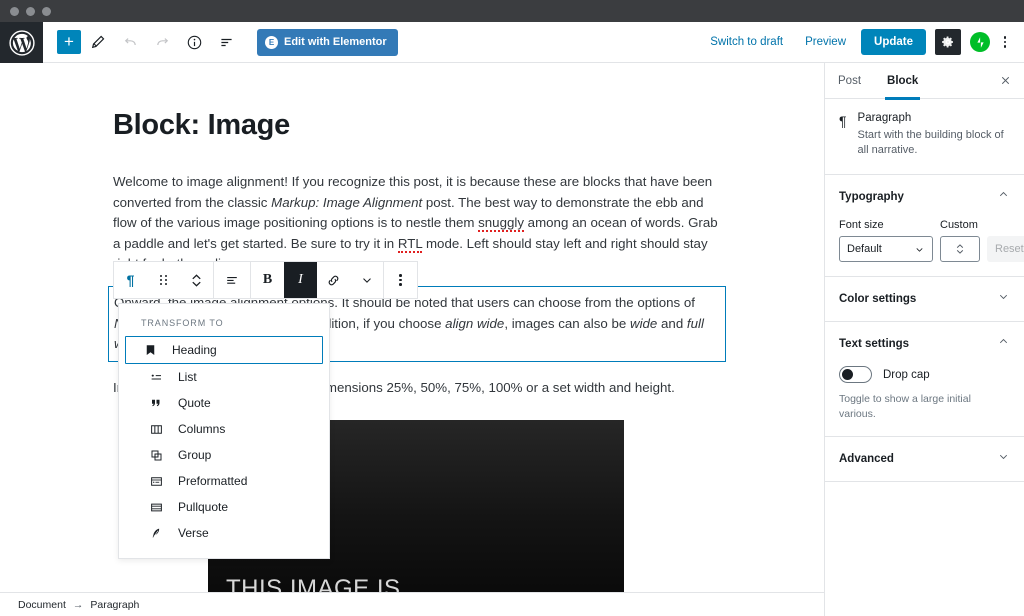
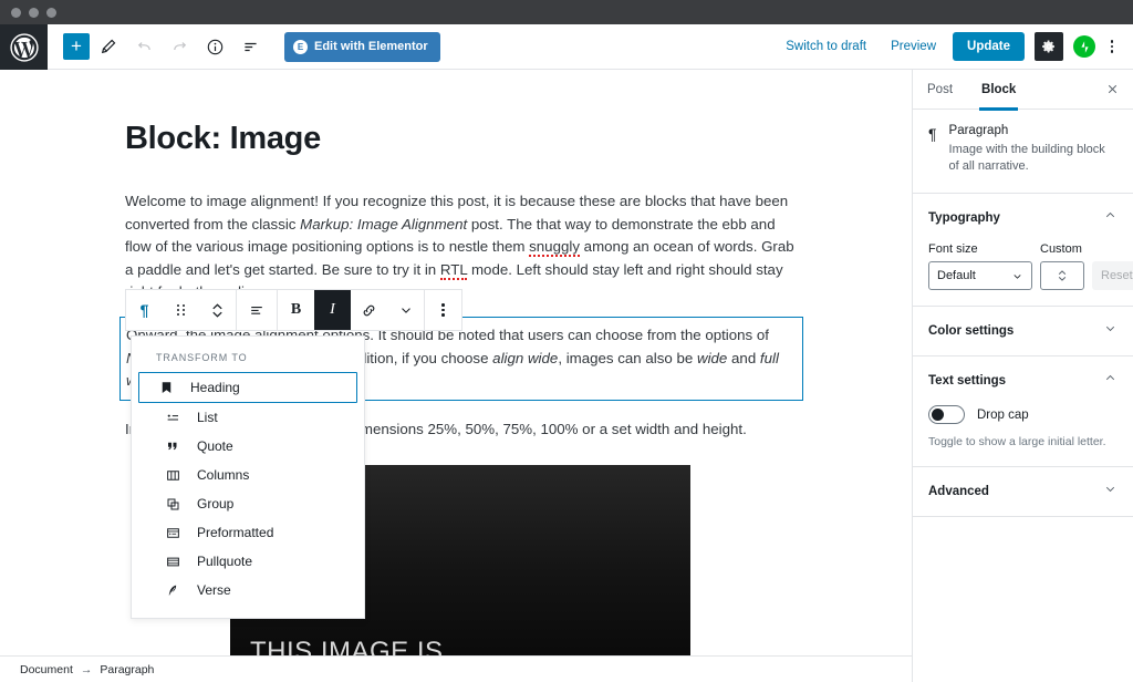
  +
  E
  Edit with Elementor
  Switch to draft
  Preview
  Update
  Block: Image
- Welcome to image alignment! If you recognize this post, it is because these are blocks that have been converted from the classic Markup: Image Alignment post. The best way to demonstrate the ebb and flow of the various image positioning options is to nestle them snuggly among an ocean of words. Grab a paddle and let's get started. Be sure to try it in RTL mode. Left should stay left and right should stay
+ Welcome to image alignment! If you recognize this post, it is because these are blocks that have been converted from the classic Markup: Image Alignment post. The that way to demonstrate the ebb and flow of the various image positioning options is to nestle them snuggly among an ocean of words. Grab a paddle and let's get started. Be sure to try it in RTL mode. Left should stay left and right should stay
  THIS IMAGE IS
  ¶
  B
  I
  TRANSFORM TO
  Heading
  List
  Quote
  Columns
  Group
  Preformatted
  Pullquote
  Verse
  Post
  Block
  ¶
  Paragraph
- Start with the building block of all narrative.
+ Image with the building block of all narrative.
  Typography
  Font size
  Default
  Custom
  Reset
  Color settings
  Text settings
  Drop cap
- Toggle to show a large initial various.
+ Toggle to show a large initial letter.
  Advanced
  Document
  →
  Paragraph
